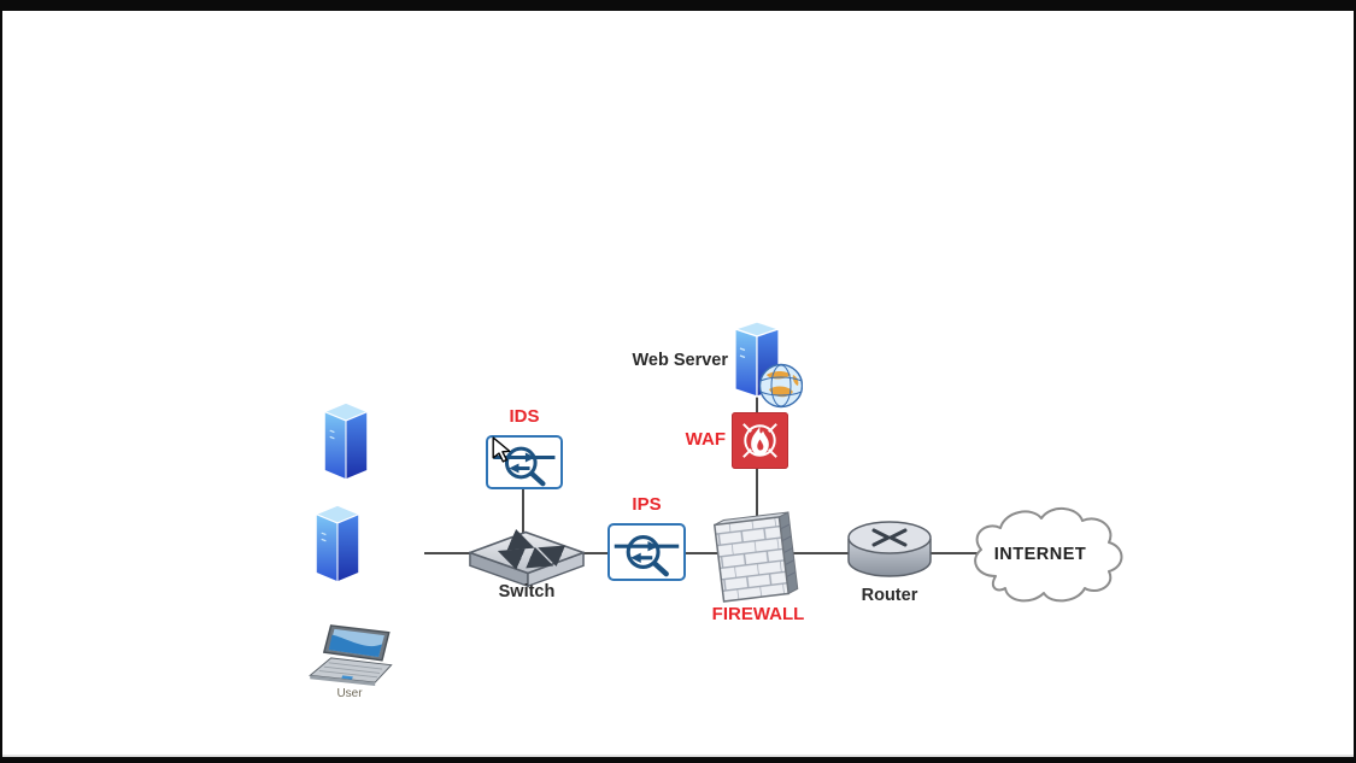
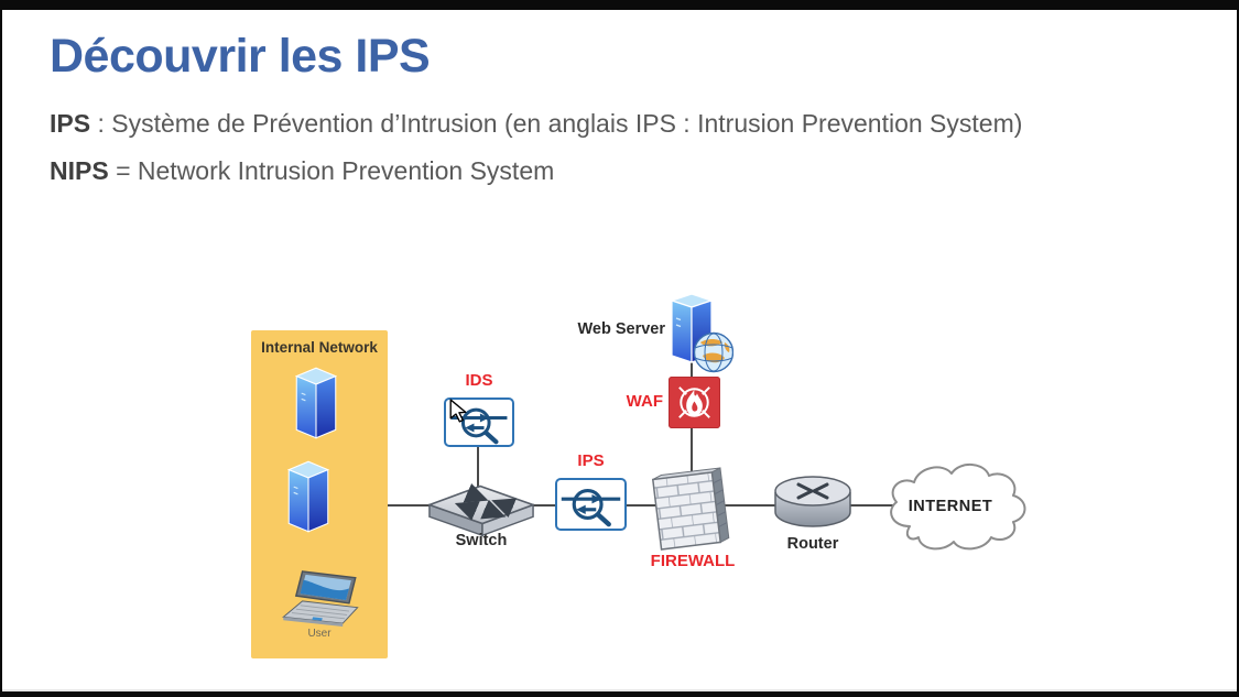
+ Découvrir les IPS
+ IPS : Système de Prévention d’Intrusion (en anglais IPS : Intrusion Prevention System)
+ NIPS = Network Intrusion Prevention System
+ Internal Network
  User
  Switch
  IDS
  IPS
  Web Server
  WAF
  FIREWALL
  Router
  INTERNET
